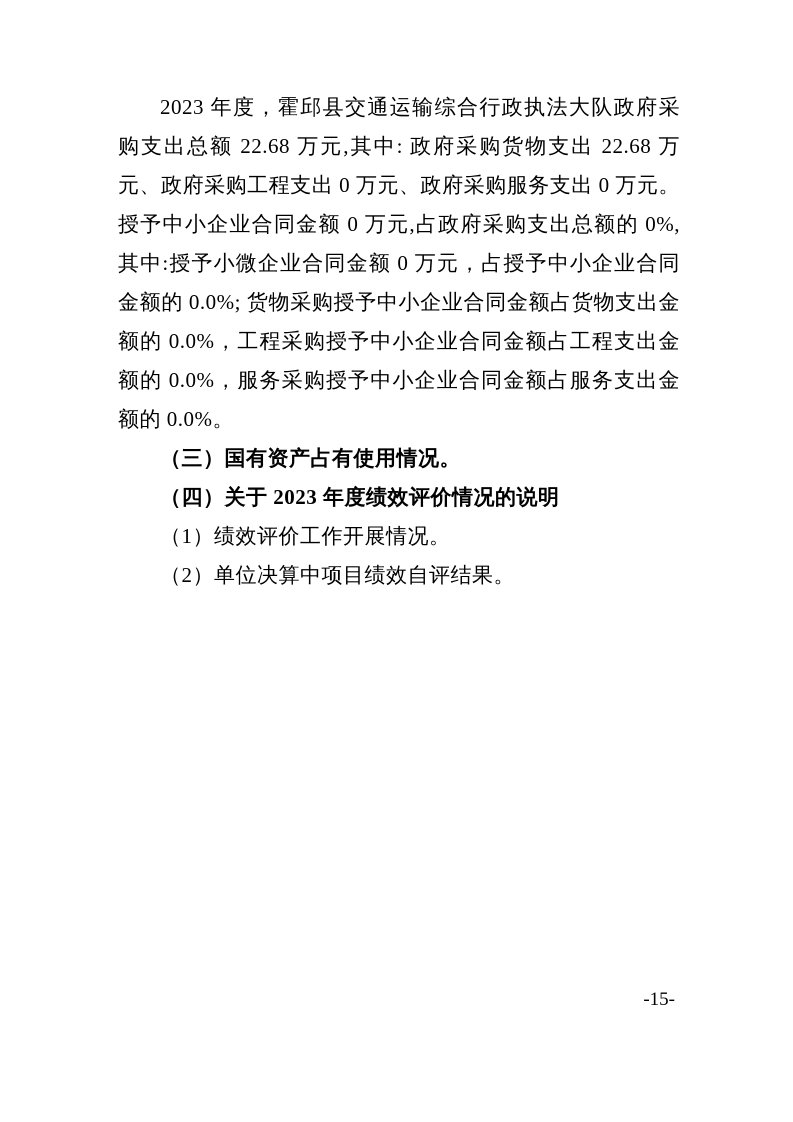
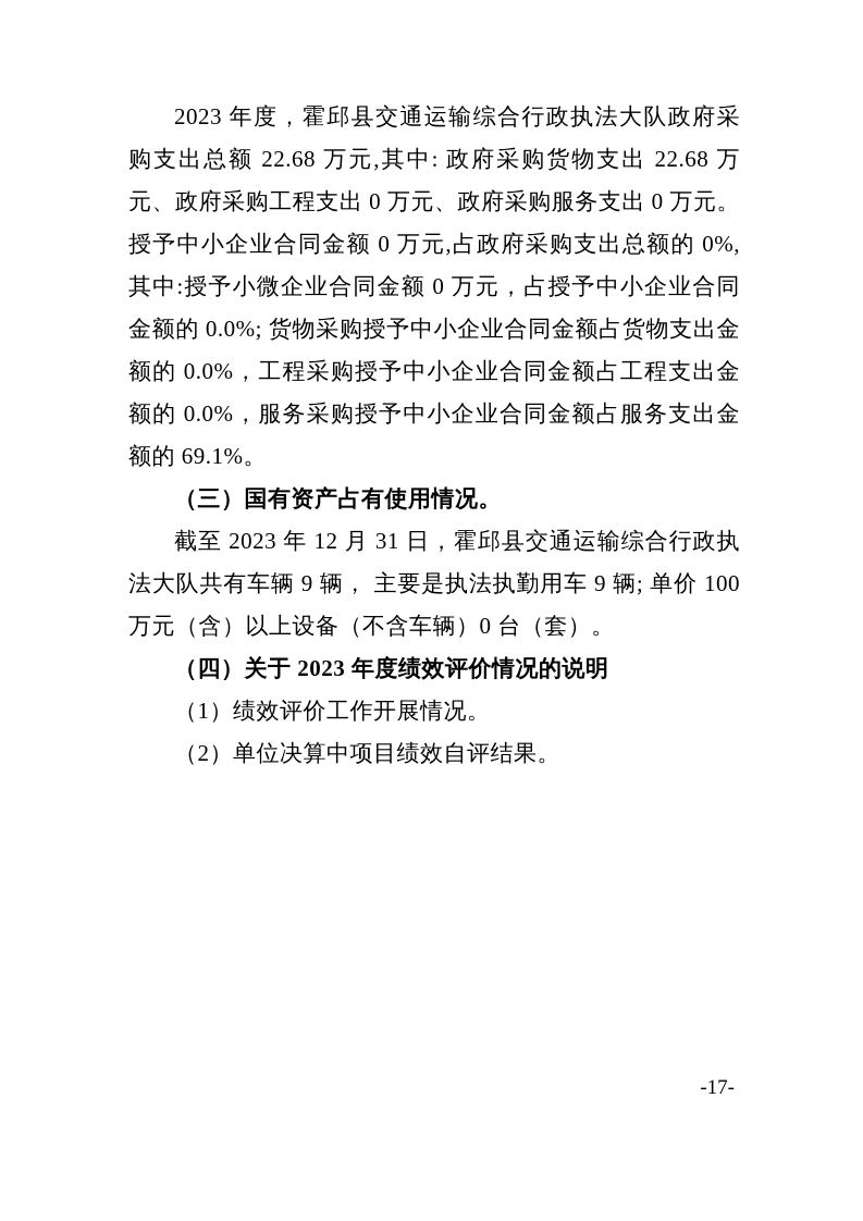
- 2023 年度，霍邱县交通运输综合行政执法大队政府采购支出总额 22.68 万元,其中: 政府采购货物支出 22.68 万元、政府采购工程支出 0 万元、政府采购服务支出 0 万元。授予中小企业合同金额 0 万元,占政府采购支出总额的 0%,其中:授予小微企业合同金额 0 万元，占授予中小企业合同金额的 0.0%; 货物采购授予中小企业合同金额占货物支出金额的 0.0%，工程采购授予中小企业合同金额占工程支出金额的 0.0%，服务采购授予中小企业合同金额占服务支出金额的 0.0%。
+ 2023 年度，霍邱县交通运输综合行政执法大队政府采购支出总额 22.68 万元,其中: 政府采购货物支出 22.68 万元、政府采购工程支出 0 万元、政府采购服务支出 0 万元。授予中小企业合同金额 0 万元,占政府采购支出总额的 0%,其中:授予小微企业合同金额 0 万元，占授予中小企业合同金额的 0.0%; 货物采购授予中小企业合同金额占货物支出金额的 0.0%，工程采购授予中小企业合同金额占工程支出金额的 0.0%，服务采购授予中小企业合同金额占服务支出金额的 69.1%。
  （三）国有资产占有使用情况。
+ 截至 2023 年 12 月 31 日，霍邱县交通运输综合行政执法大队共有车辆 9 辆， 主要是执法执勤用车 9 辆; 单价 100 万元（含）以上设备（不含车辆）0 台（套）。
  （四）关于 2023 年度绩效评价情况的说明
  （1）绩效评价工作开展情况。
  （2）单位决算中项目绩效自评结果。
- -15-
+ -17-
